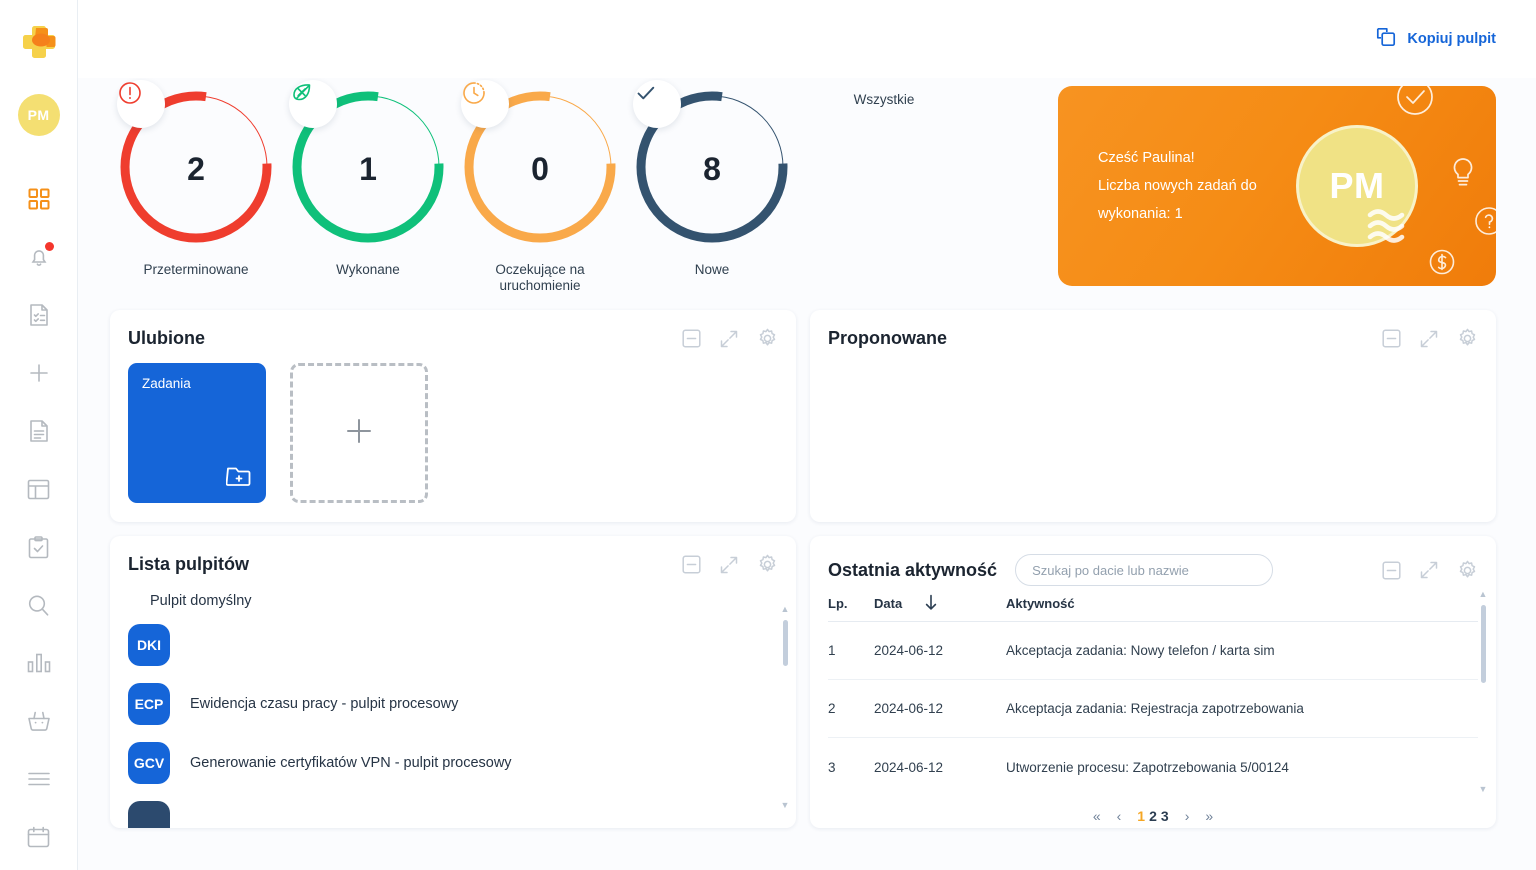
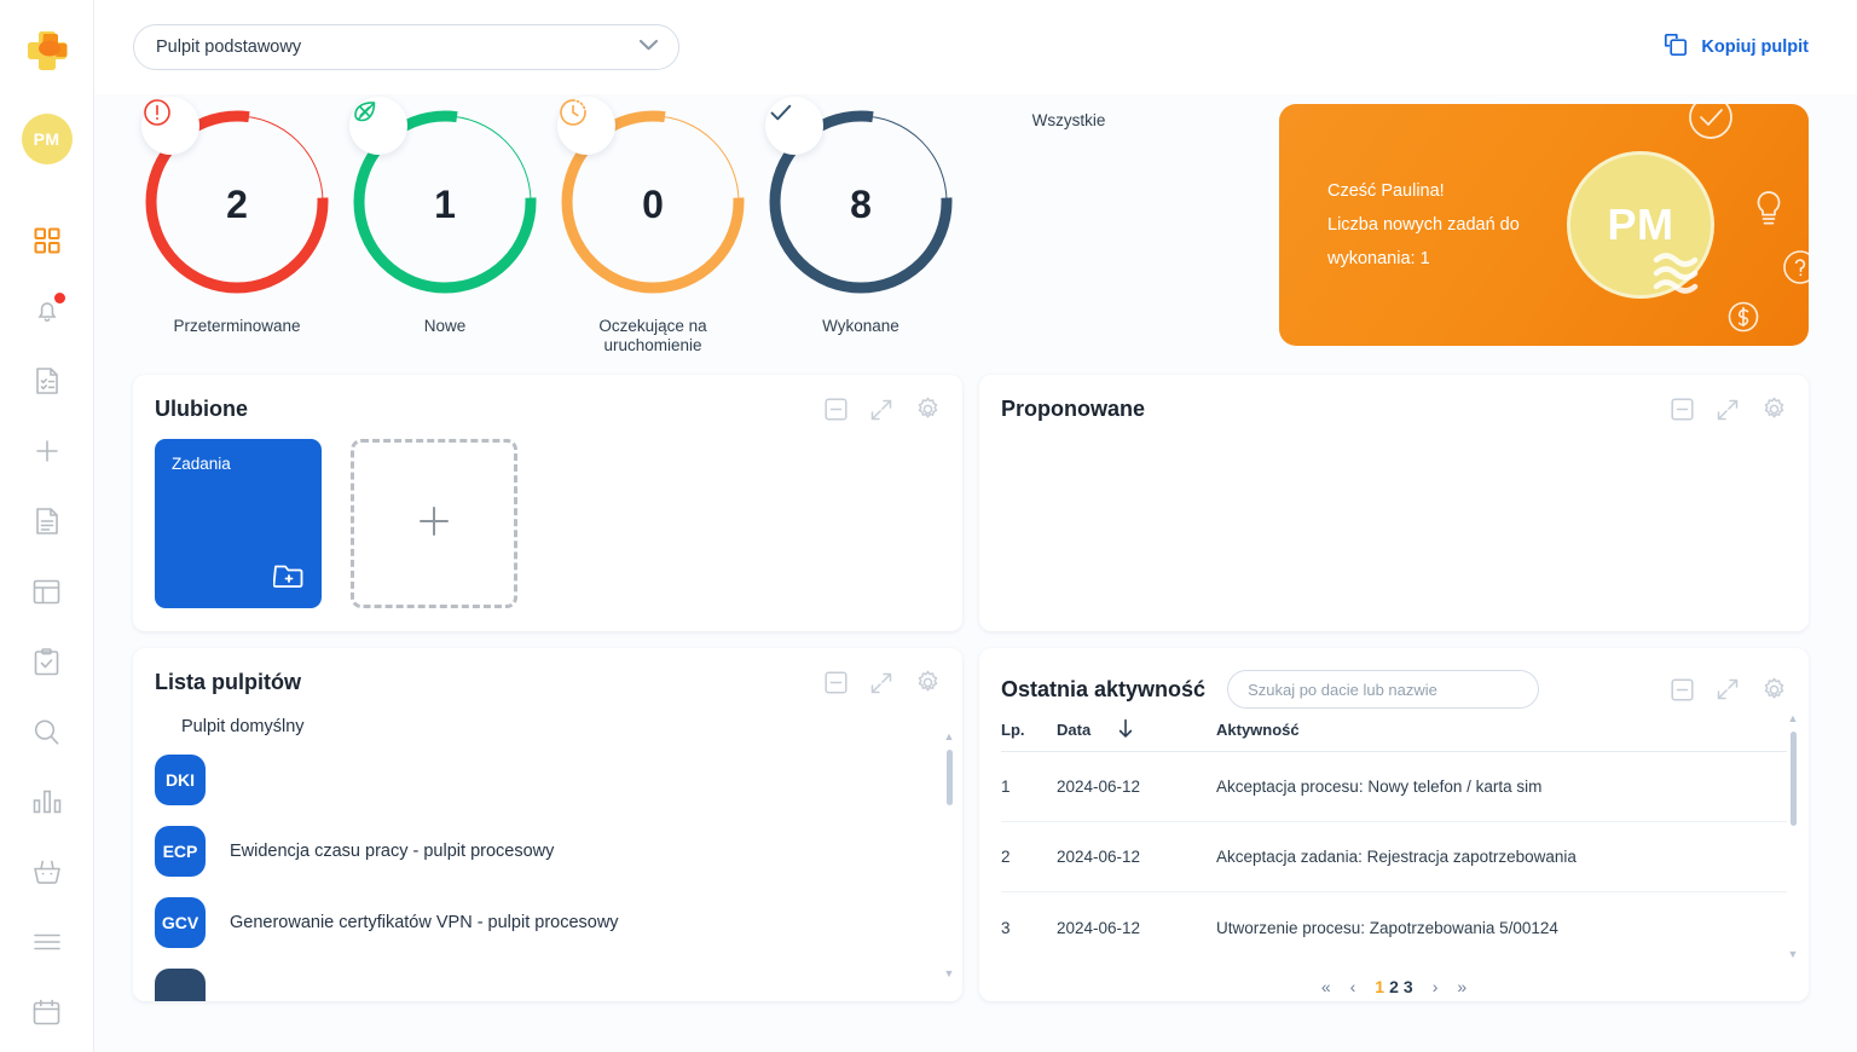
  PM
+ Pulpit podstawowy
  Kopiuj pulpit
  2
  Przeterminowane
  1
- Wykonane
+ Nowe
  0
  Oczekujące na uruchomienie
  8
- Nowe
+ Wykonane
  Wszystkie
  Cześć Paulina!
  Liczba nowych zadań do
  wykonania: 1
  PM
  Ulubione
  Zadania
  Lista pulpitów
  Pulpit domyślny
  DKI
  ECP
  Ewidencja czasu pracy - pulpit procesowy
  GCV
  Generowanie certyfikatów VPN - pulpit procesowy
  ▲
  ▼
  Proponowane
  Ostatnia aktywność
  Szukaj po dacie lub nazwie
  Lp.
  Data
  Aktywność
  1
  2024-06-12
- Akceptacja zadania: Nowy telefon / karta sim
+ Akceptacja procesu: Nowy telefon / karta sim
  2
  2024-06-12
  Akceptacja zadania: Rejestracja zapotrzebowania
  3
  2024-06-12
  Utworzenie procesu: Zapotrzebowania 5/00124
  «
  ‹
  1
  2
  3
  ›
  »
  ▲
  ▼
